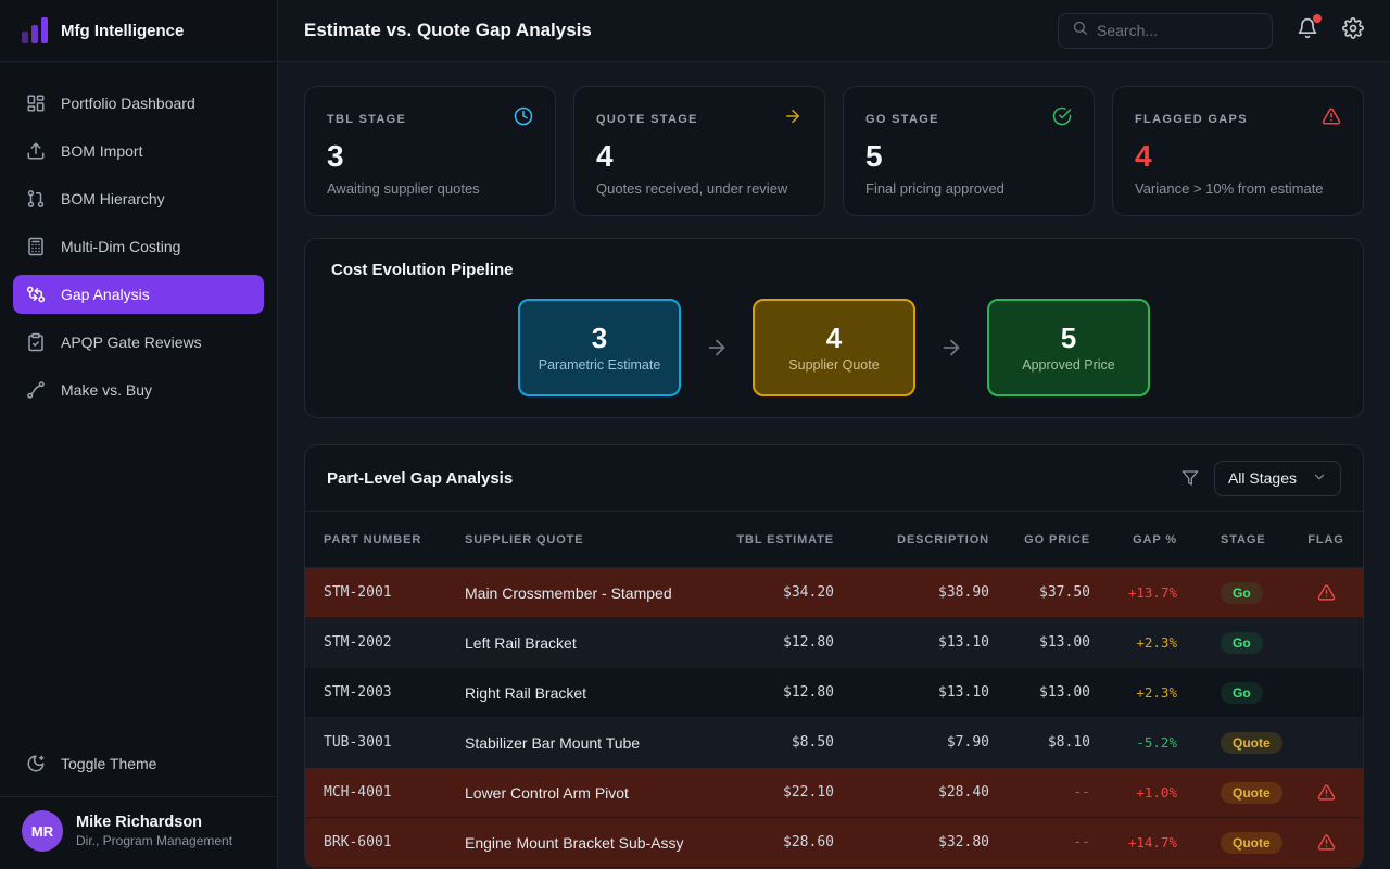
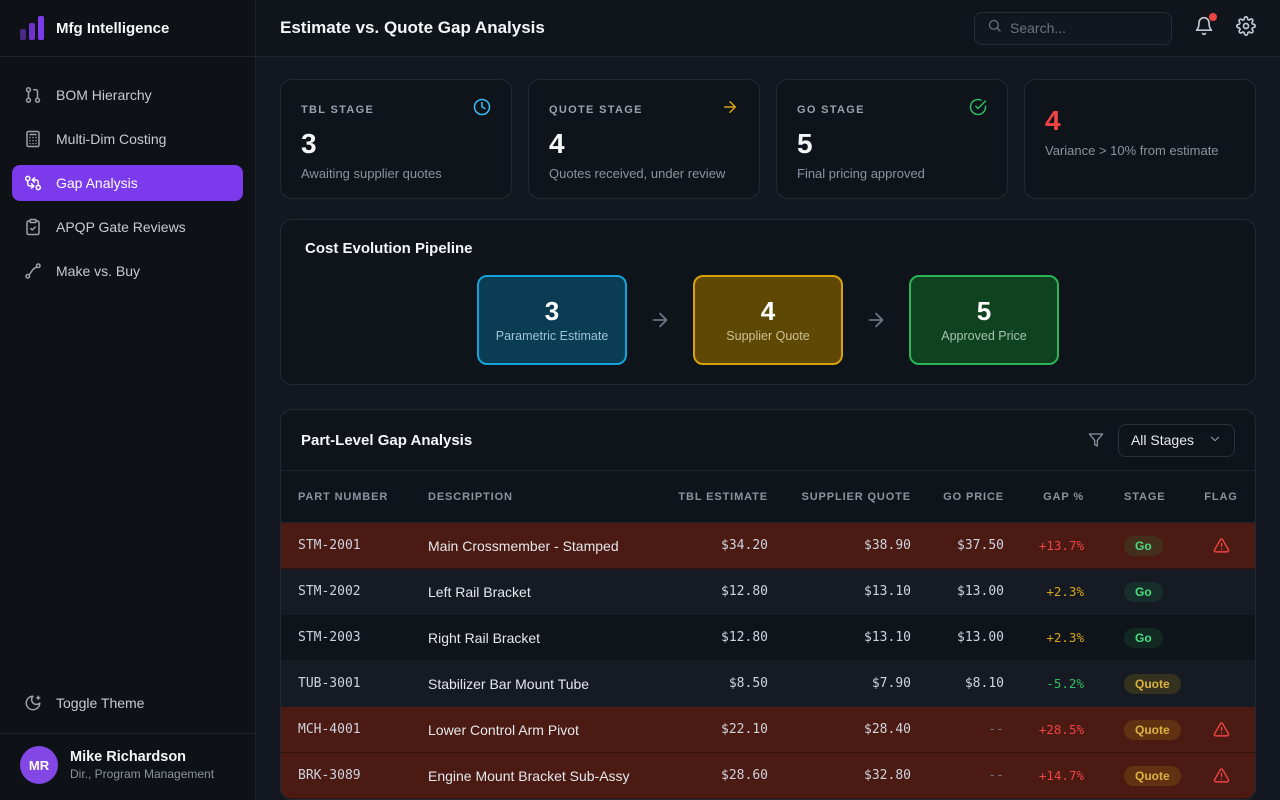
  Mfg Intelligence
- Portfolio Dashboard
- BOM Import
  BOM Hierarchy
  Multi-Dim Costing
  Gap Analysis
  APQP Gate Reviews
  Make vs. Buy
  Toggle Theme
  MR
  Mike Richardson
  Dir., Program Management
  Estimate vs. Quote Gap Analysis
  Search...
  TBL STAGE
  3
  Awaiting supplier quotes
  QUOTE STAGE
  4
  Quotes received, under review
  GO STAGE
  5
  Final pricing approved
- FLAGGED GAPS
  4
  Variance > 10% from estimate
  Cost Evolution Pipeline
  3
  Parametric Estimate
  4
  Supplier Quote
  5
  Approved Price
  Part-Level Gap Analysis
  All Stages
  PART NUMBER
- SUPPLIER QUOTE
+ DESCRIPTION
  TBL ESTIMATE
- DESCRIPTION
+ SUPPLIER QUOTE
  GO PRICE
  GAP %
  STAGE
  FLAG
  STM-2001
  Main Crossmember - Stamped
  $34.20
  $38.90
  $37.50
  +13.7%
  Go
  STM-2002
  Left Rail Bracket
  $12.80
  $13.10
  $13.00
  +2.3%
  Go
  STM-2003
  Right Rail Bracket
  $12.80
  $13.10
  $13.00
  +2.3%
  Go
  TUB-3001
  Stabilizer Bar Mount Tube
  $8.50
  $7.90
  $8.10
  -5.2%
  Quote
  MCH-4001
  Lower Control Arm Pivot
  $22.10
  $28.40
  --
- +1.0%
+ +28.5%
  Quote
- BRK-6001
+ BRK-3089
  Engine Mount Bracket Sub-Assy
  $28.60
  $32.80
  --
  +14.7%
  Quote
